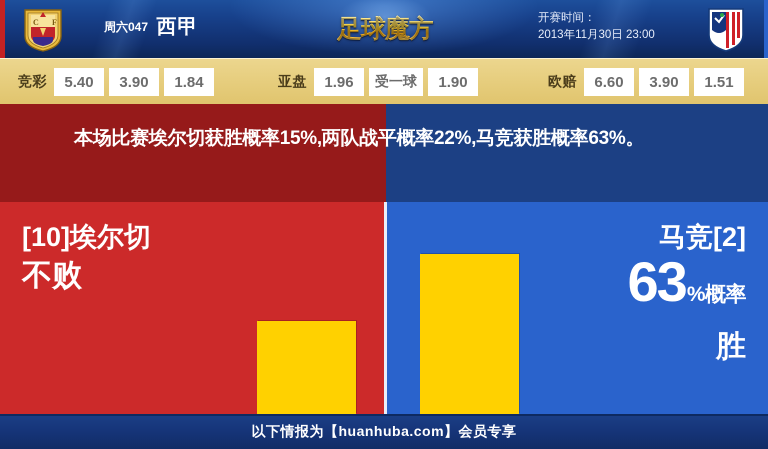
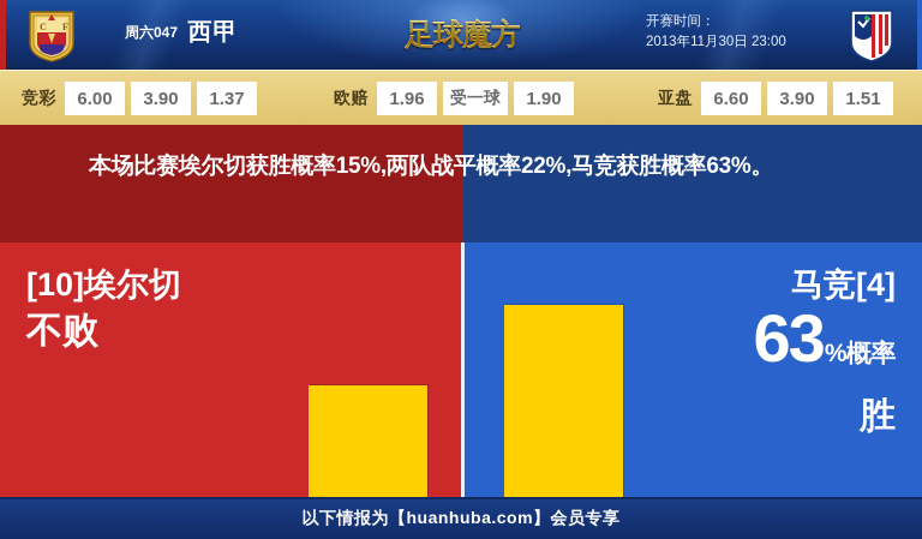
  C
  F
  周六047 西甲
  足球魔方
  开赛时间：
  2013年11月30日 23:00
  竞彩
- 5.40
+ 6.00
  3.90
- 1.84
+ 1.37
- 亚盘
+ 欧赔
  1.96
  受一球
  1.90
- 欧赔
+ 亚盘
  6.60
  3.90
  1.51
  本场比赛埃尔切获胜概率15%,两队战平概率22%,马竞获胜概率63%。
  [10]埃尔切
  不败
- 马竞[2]
+ 马竞[4]
  63%概率
  胜
  以下情报为【huanhuba.com】会员专享
